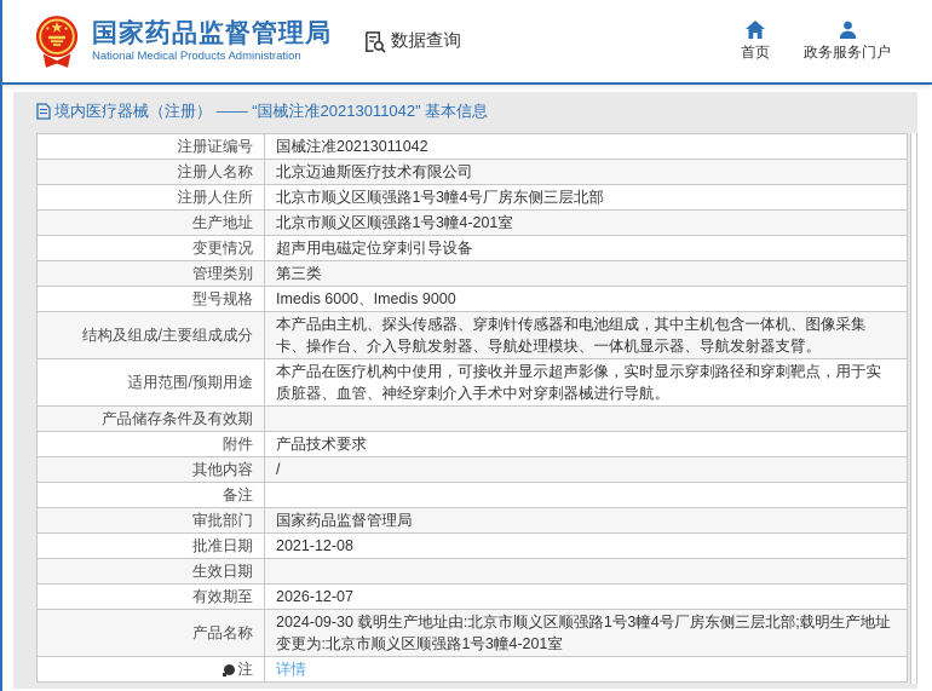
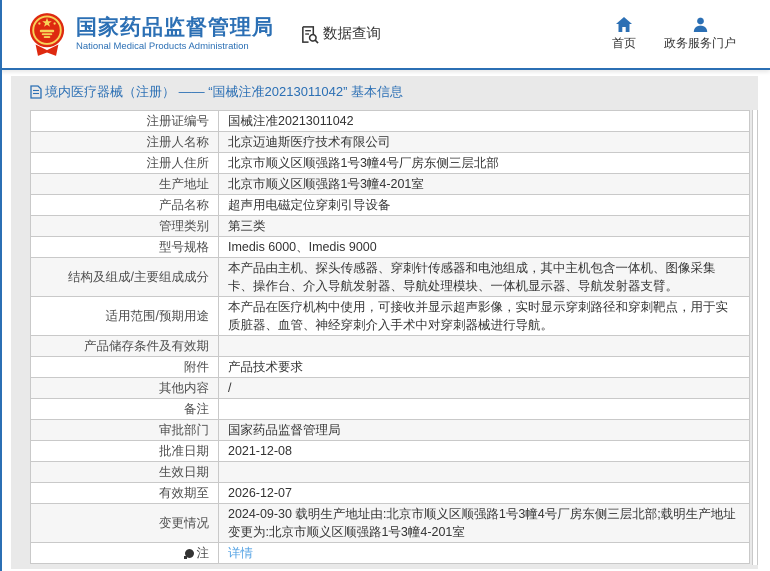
  国家药品监督管理局
  National Medical Products Administration
  数据查询
  首页
  政务服务门户
  境内医疗器械（注册） —— “国械注准20213011042” 基本信息
  注册证编号
  国械注准20213011042
  注册人名称
  北京迈迪斯医疗技术有限公司
  注册人住所
  北京市顺义区顺强路1号3幢4号厂房东侧三层北部
  生产地址
  北京市顺义区顺强路1号3幢4-201室
- 变更情况
+ 产品名称
  超声用电磁定位穿刺引导设备
  管理类别
  第三类
  型号规格
  Imedis 6000、Imedis 9000
  结构及组成/主要组成成分
  本产品由主机、探头传感器、穿刺针传感器和电池组成，其中主机包含一体机、图像采集卡、操作台、介入导航发射器、导航处理模块、一体机显示器、导航发射器支臂。
  适用范围/预期用途
  本产品在医疗机构中使用，可接收并显示超声影像，实时显示穿刺路径和穿刺靶点，用于实质脏器、血管、神经穿刺介入手术中对穿刺器械进行导航。
  产品储存条件及有效期
  附件
  产品技术要求
  其他内容
  /
  备注
  审批部门
  国家药品监督管理局
  批准日期
  2021-12-08
  生效日期
  有效期至
  2026-12-07
- 产品名称
+ 变更情况
  2024-09-30 载明生产地址由:北京市顺义区顺强路1号3幢4号厂房东侧三层北部;载明生产地址变更为:北京市顺义区顺强路1号3幢4-201室
  注
  详情
